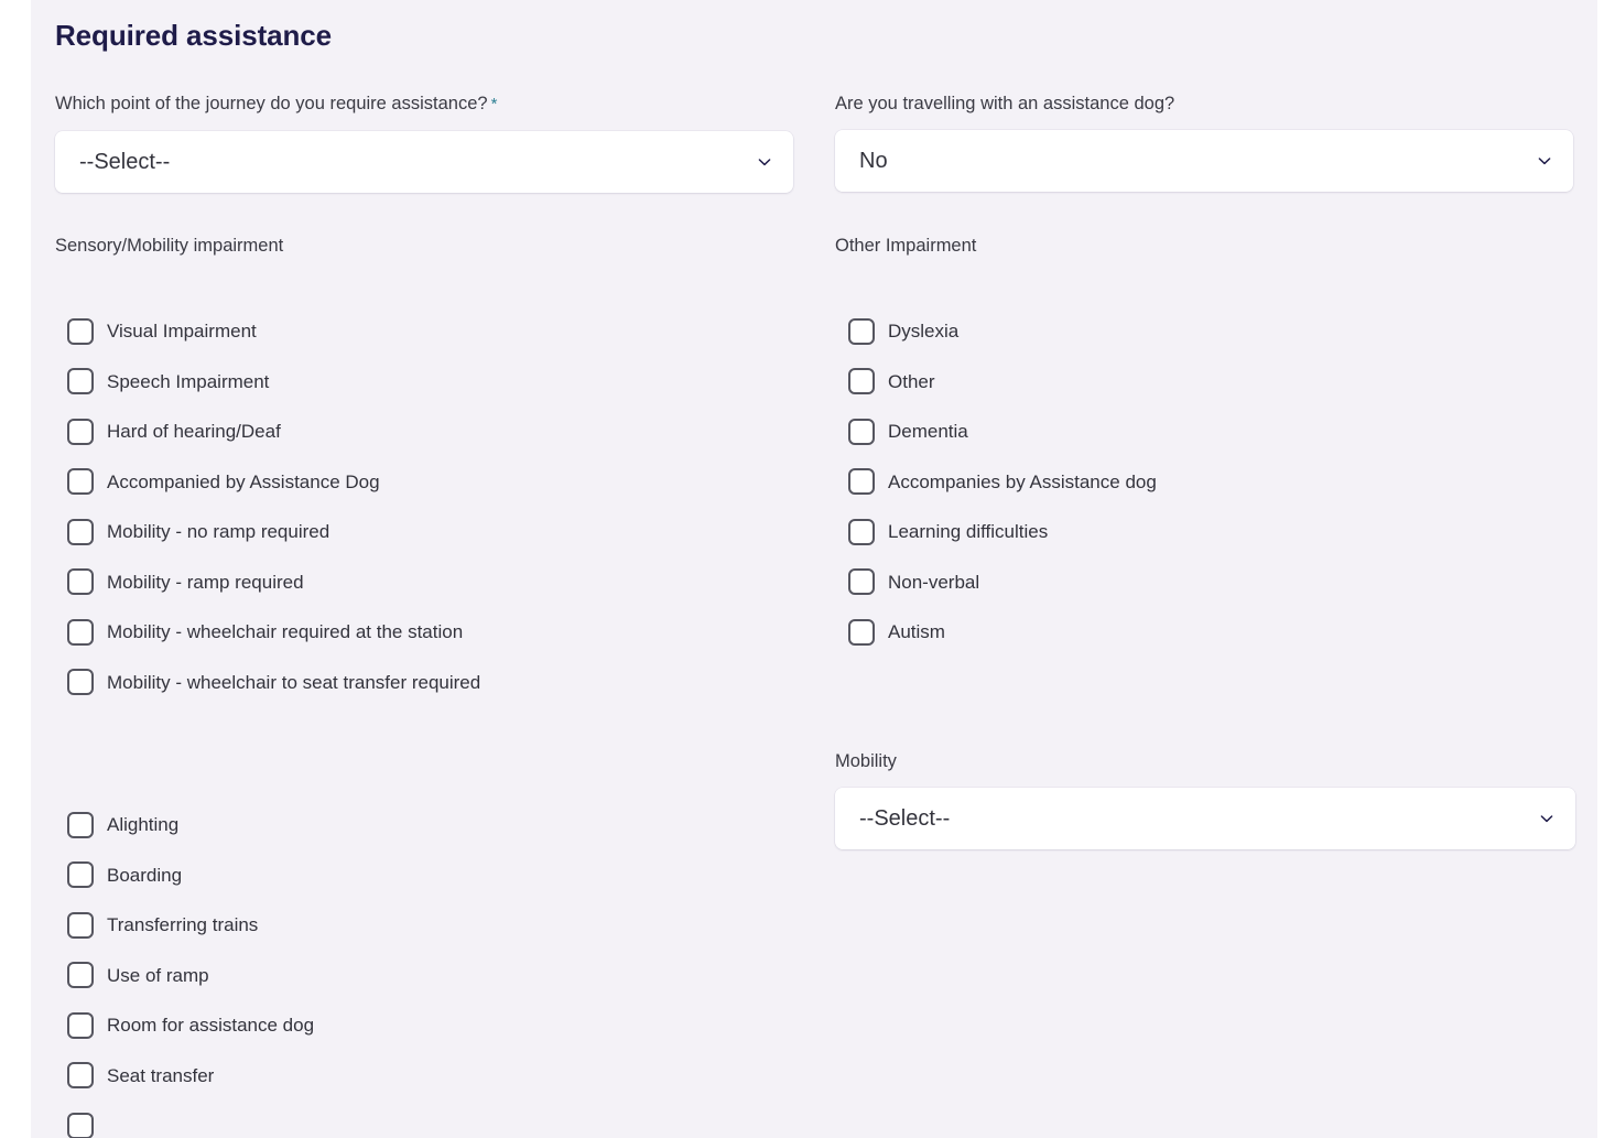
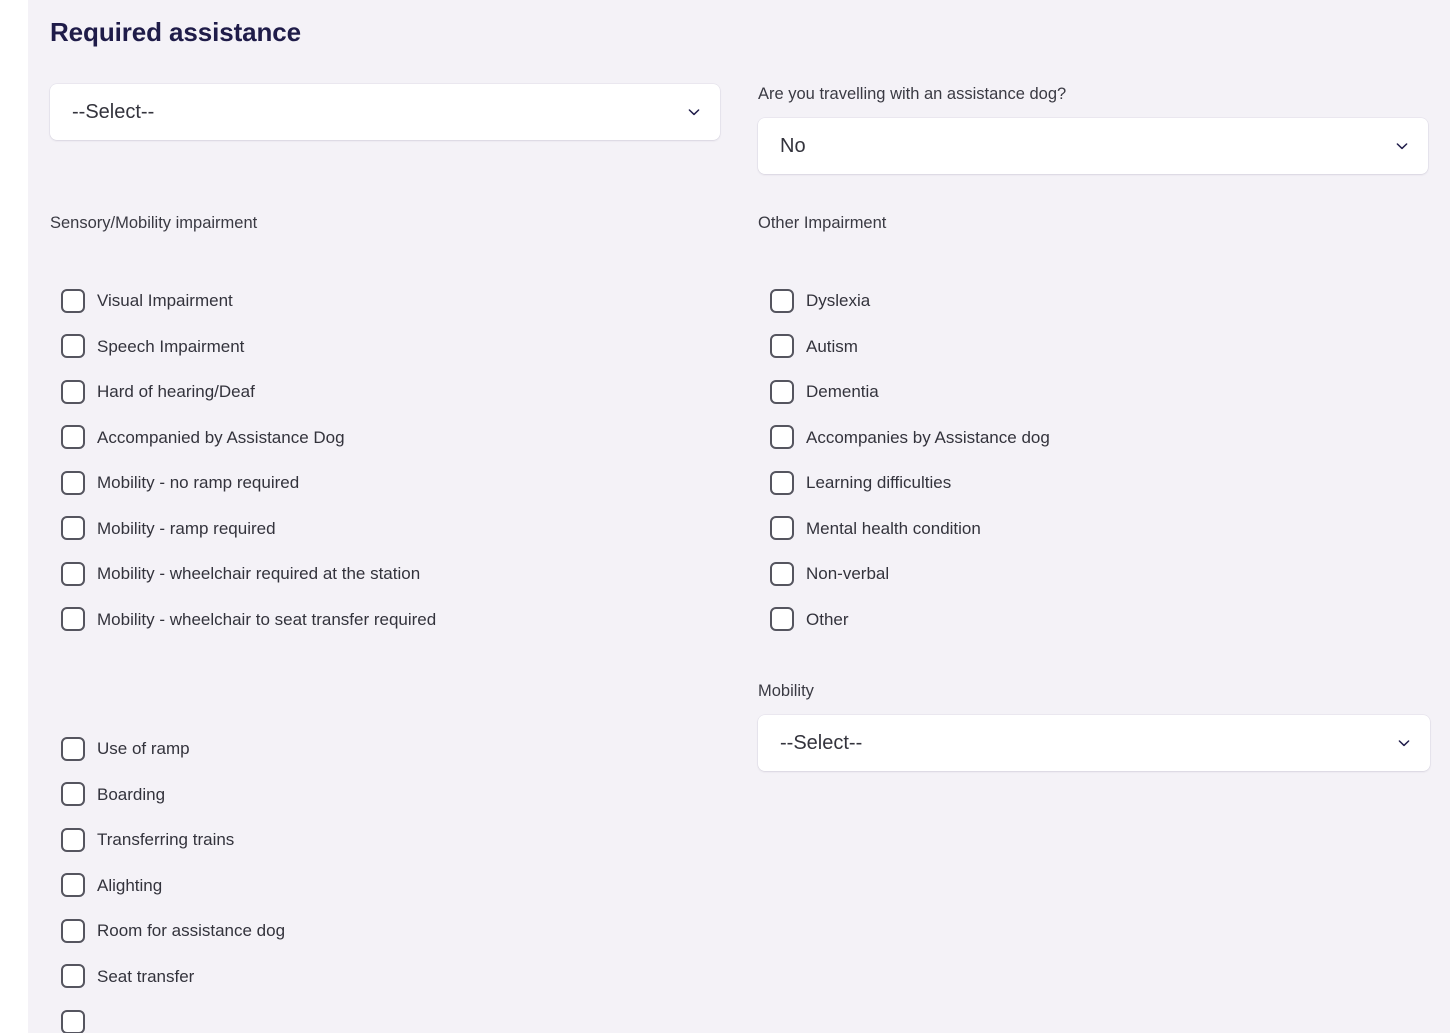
  Required assistance
- Which point of the journey do you require assistance? *
  --Select--
  Are you travelling with an assistance dog?
  No
  Sensory/Mobility impairment
  Visual Impairment
  Speech Impairment
  Hard of hearing/Deaf
  Accompanied by Assistance Dog
  Mobility - no ramp required
  Mobility - ramp required
  Mobility - wheelchair required at the station
  Mobility - wheelchair to seat transfer required
  Other Impairment
  Dyslexia
- Other
+ Autism
  Dementia
  Accompanies by Assistance dog
  Learning difficulties
+ Mental health condition
  Non-verbal
- Autism
+ Other
- Alighting
+ Use of ramp
  Boarding
  Transferring trains
- Use of ramp
+ Alighting
  Room for assistance dog
  Seat transfer
  Mobility
  --Select--
